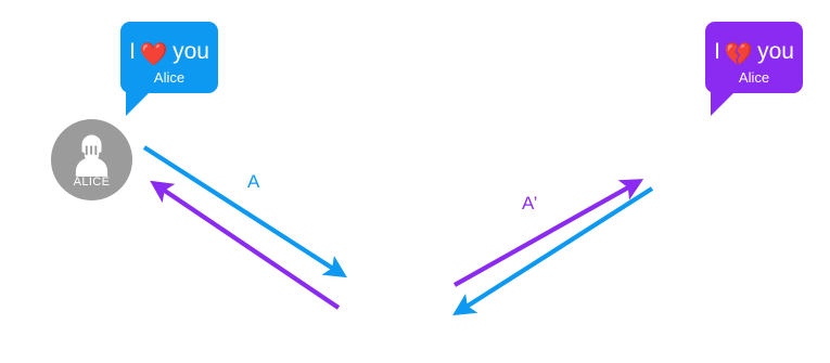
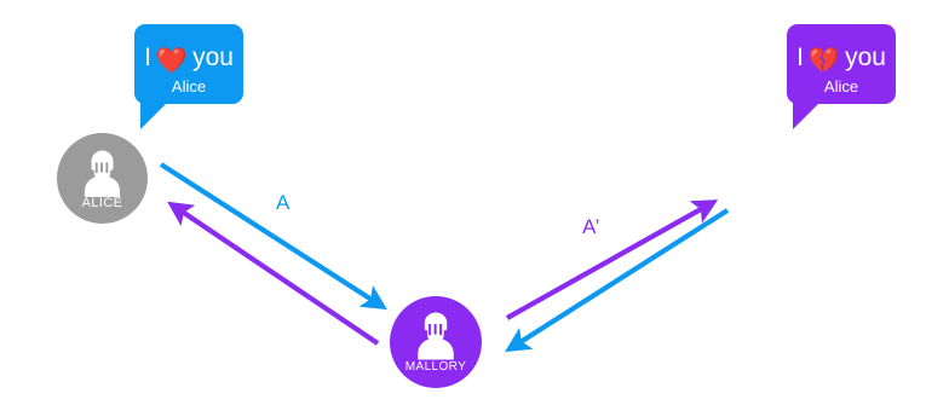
  A
  A’
  I ❤️ you
  Alice
  I 💔 you
  Alice
  ALICE
+ MALLORY
